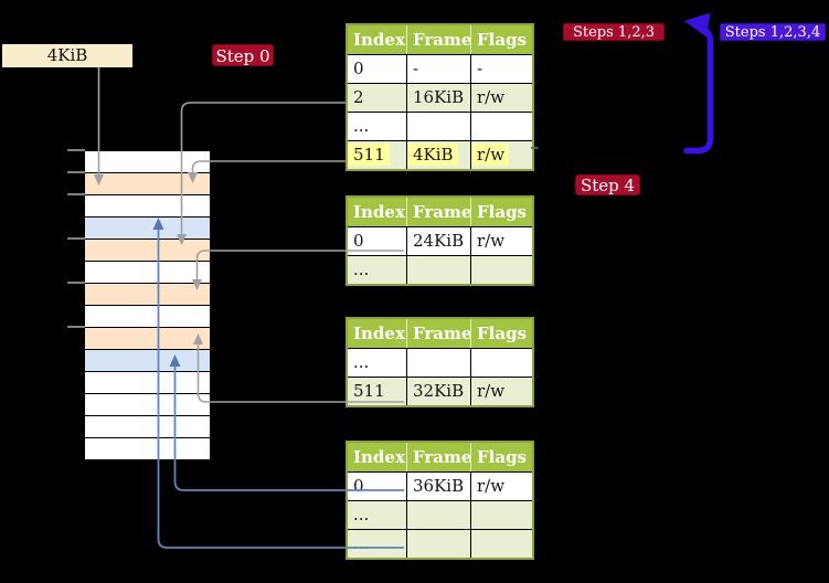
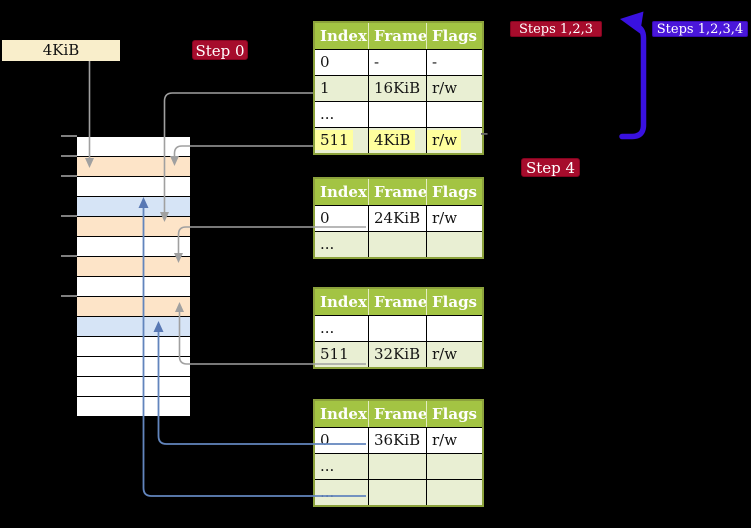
  4KiB
  Step 0
  Steps 1,2,3
  Steps 1,2,3,4
  Step 4
  Index
  Frame
  Flags
  0
  -
  -
- 2
+ 1
  16KiB
  r/w
  ...
  511
  4KiB
  r/w
  Index
  Frame
  Flags
  0
  24KiB
  r/w
  ...
  Index
  Frame
  Flags
  ...
  511
  32KiB
  r/w
  Index
  Frame
  Flags
  0
  36KiB
  r/w
  ...
  ...
